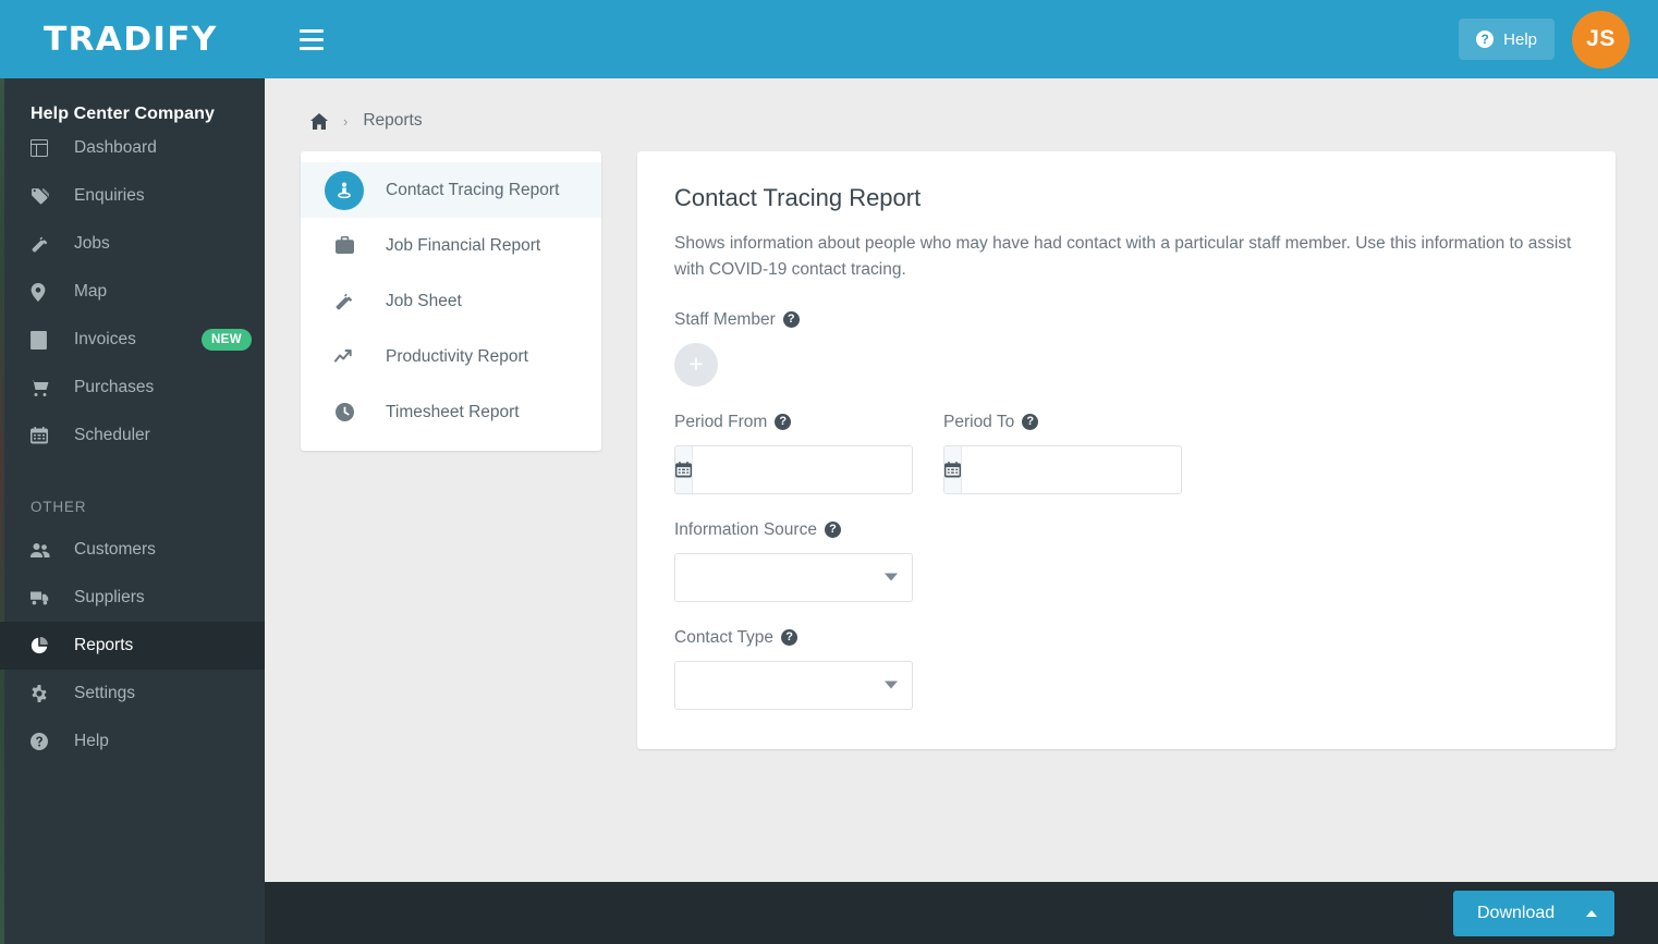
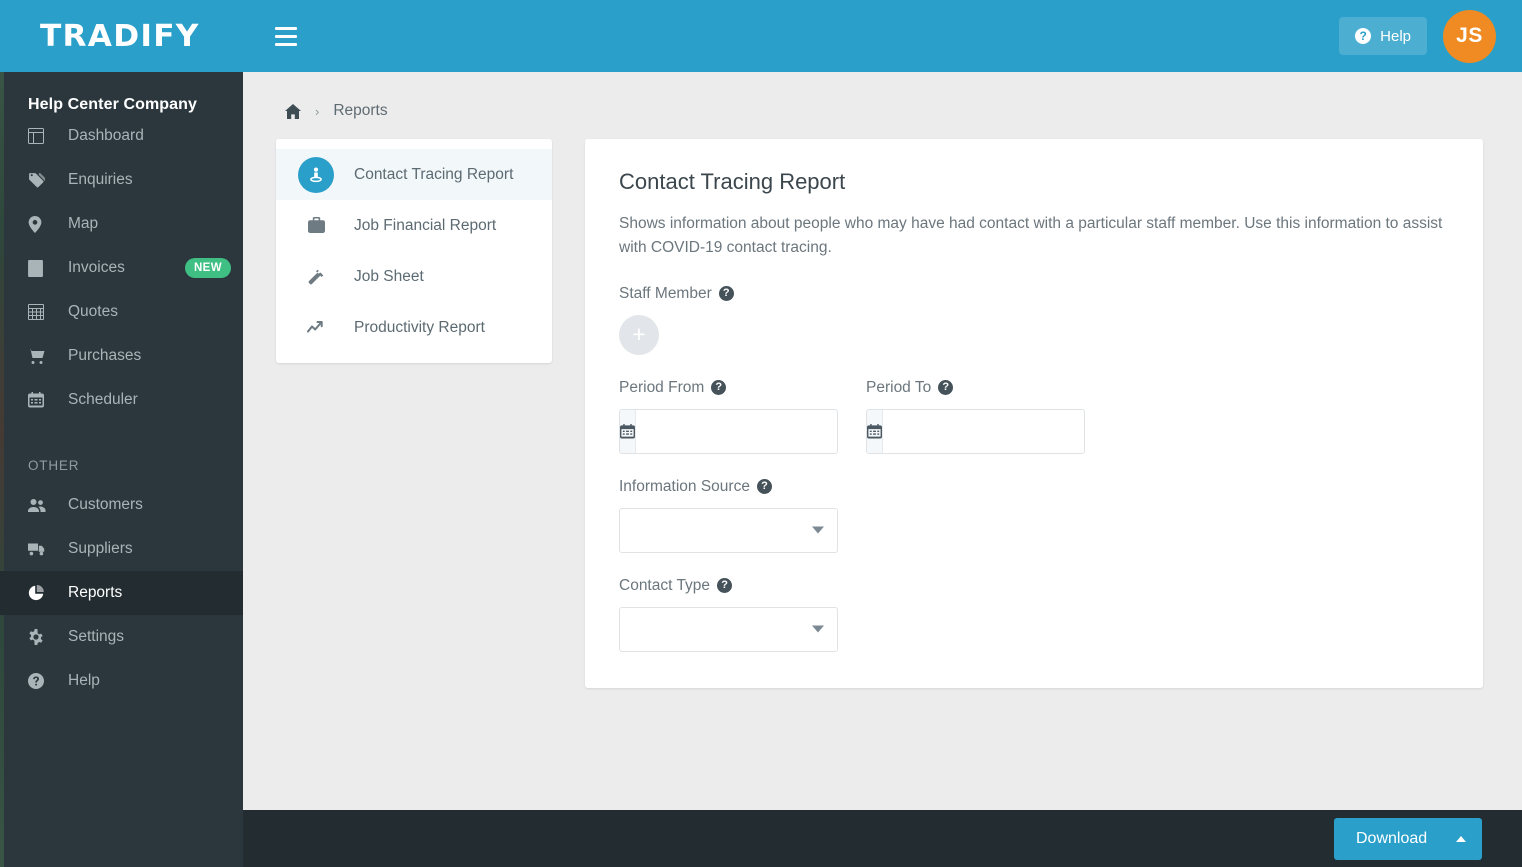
  TRADIFY
  ?
  Help
  JS
  Help Center Company
  Dashboard
  Enquiries
- Jobs
  Map
  Invoices
  NEW
+ Quotes
  Purchases
  Scheduler
  OTHER
  Customers
  Suppliers
  Reports
  Settings
  Help
  ›
  Reports
  Contact Tracing Report
  Job Financial Report
  Job Sheet
  Productivity Report
- Timesheet Report
  Contact Tracing Report
  Shows information about people who may have had contact with a particular staff member. Use this information to assist with COVID-19 contact tracing.
  Staff Member
  ?
  +
  Period From
  ?
  Period To
  ?
  Information Source
  ?
  Contact Type
  ?
  Download
